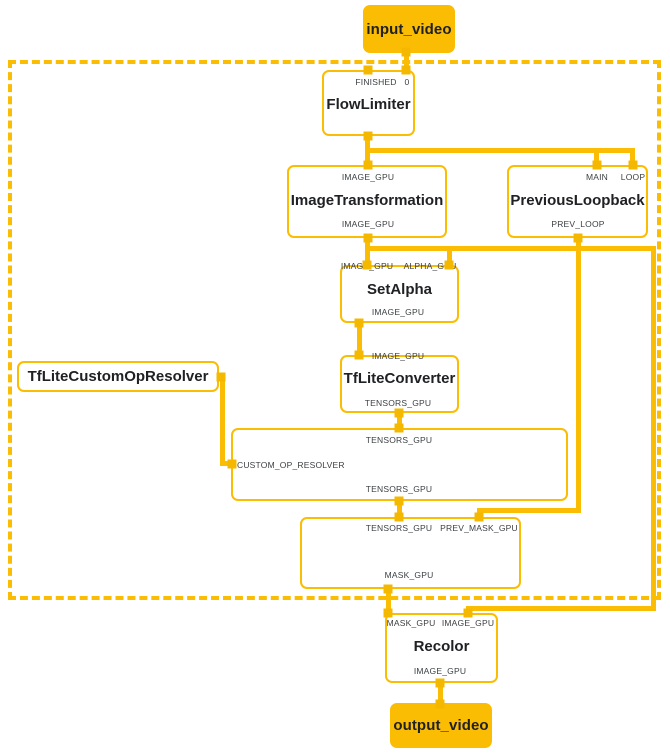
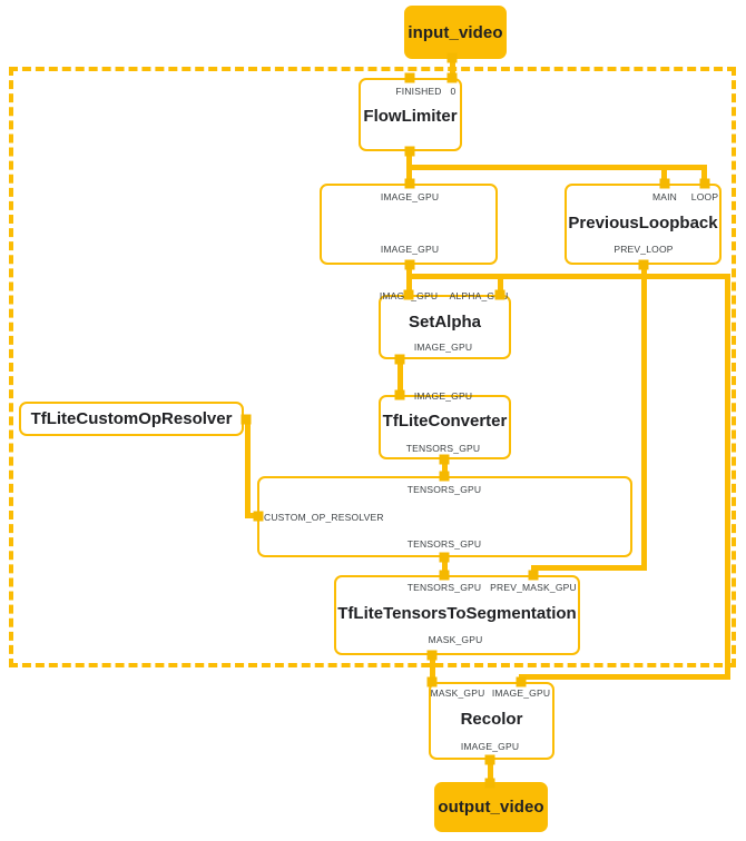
  input_video
  FINISHED
  0
  FlowLimiter
  IMAGE_GPU
- ImageTransformation
  IMAGE_GPU
  MAIN
  LOOP
  PreviousLoopback
  PREV_LOOP
  IMAG_GPU
  ALPHA_G
  SetAlpha
  IMAGE_GPU
  IMAGE_GPU
  TfLiteConverter
  TENSORS_GPU
  TfLiteCustomOpResolver
  TENSORS_GPU
  CUSTOM_OP_RESOLVER
  TENSORS_GPU
  TENSORS_GPU
  PREV_MASK_GPU
+ TfLiteTensorsToSegmentation
  MASK_GPU
  MASK_GPU
  IMAGE_GPU
  Recolor
  IMAGE_GPU
  output_video
